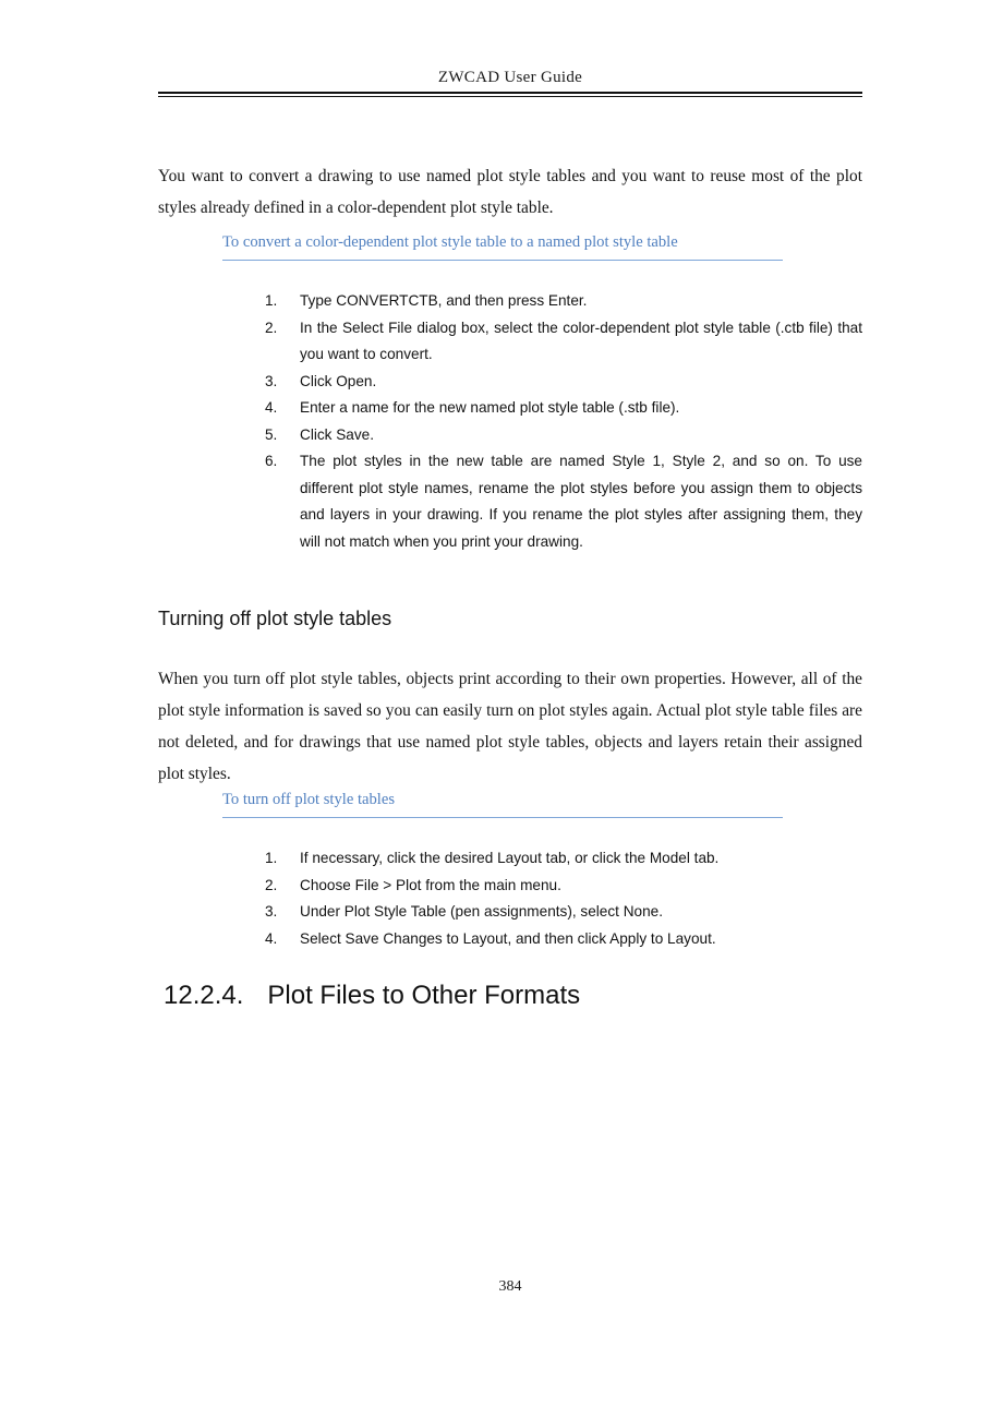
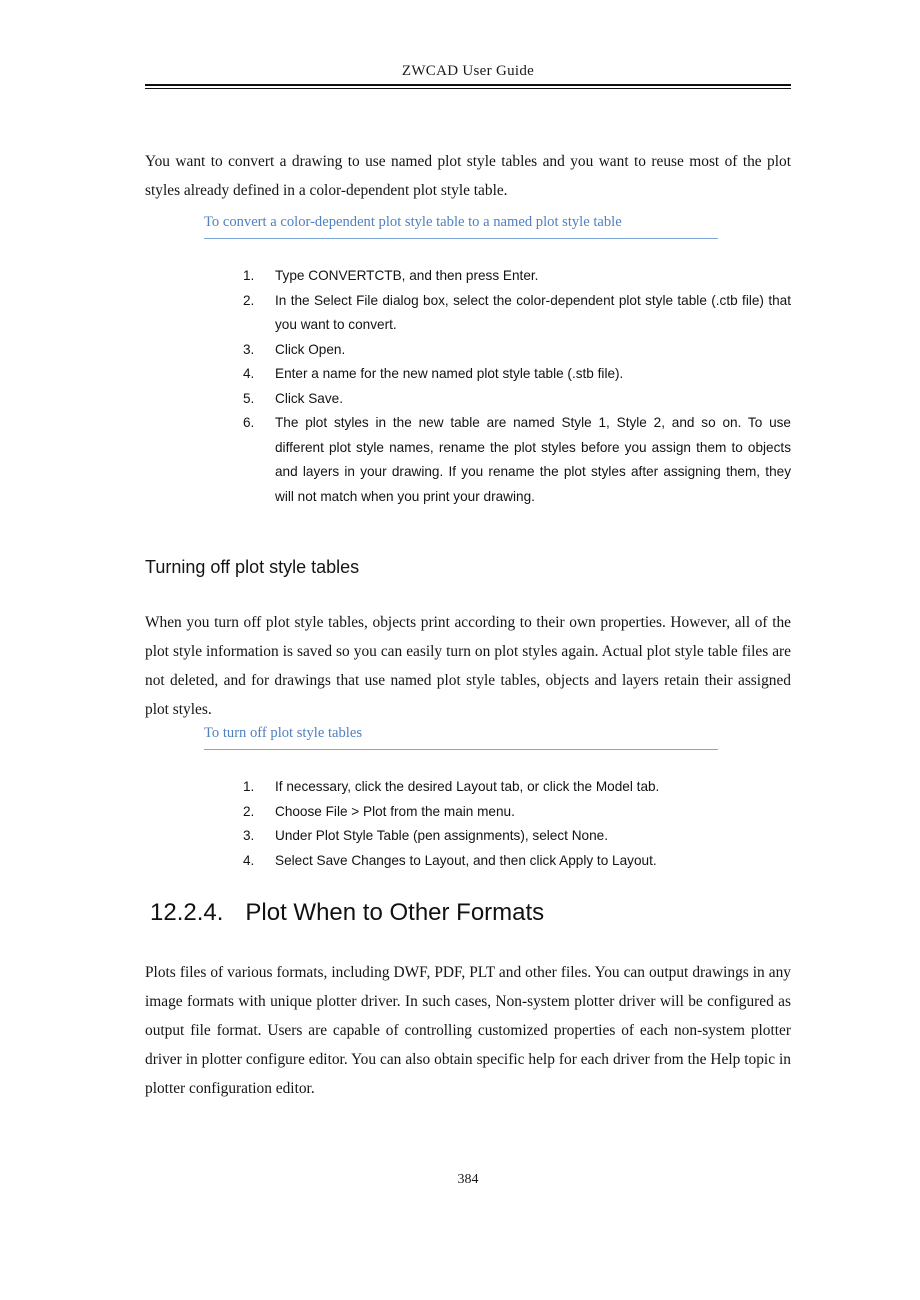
  ZWCAD User Guide
  You want to convert a drawing to use named plot style tables and you want to reuse most of the plot styles already defined in a color-dependent plot style table.
  To convert a color-dependent plot style table to a named plot style table
  1.
  Type CONVERTCTB, and then press Enter.
  2.
  In the Select File dialog box, select the color-dependent plot style table (.ctb file) that you want to convert.
  3.
  Click Open.
  4.
  Enter a name for the new named plot style table (.stb file).
  5.
  Click Save.
  6.
  The plot styles in the new table are named Style 1, Style 2, and so on. To use different plot style names, rename the plot styles before you assign them to objects and layers in your drawing. If you rename the plot styles after assigning them, they will not match when you print your drawing.
  Turning off plot style tables
  When you turn off plot style tables, objects print according to their own properties. However, all of the plot style information is saved so you can easily turn on plot styles again. Actual plot style table files are not deleted, and for drawings that use named plot style tables, objects and layers retain their assigned plot styles.
  To turn off plot style tables
  1.
  If necessary, click the desired Layout tab, or click the Model tab.
  2.
  Choose File > Plot from the main menu.
  3.
  Under Plot Style Table (pen assignments), select None.
  4.
  Select Save Changes to Layout, and then click Apply to Layout.
  12.2.4.
- Plot Files to Other Formats
+ Plot When to Other Formats
+ Plots files of various formats, including DWF, PDF, PLT and other files. You can output drawings in any image formats with unique plotter driver. In such cases, Non-system plotter driver will be configured as output file format. Users are capable of controlling customized properties of each non-system plotter driver in plotter configure editor. You can also obtain specific help for each driver from the Help topic in plotter configuration editor.
  384
